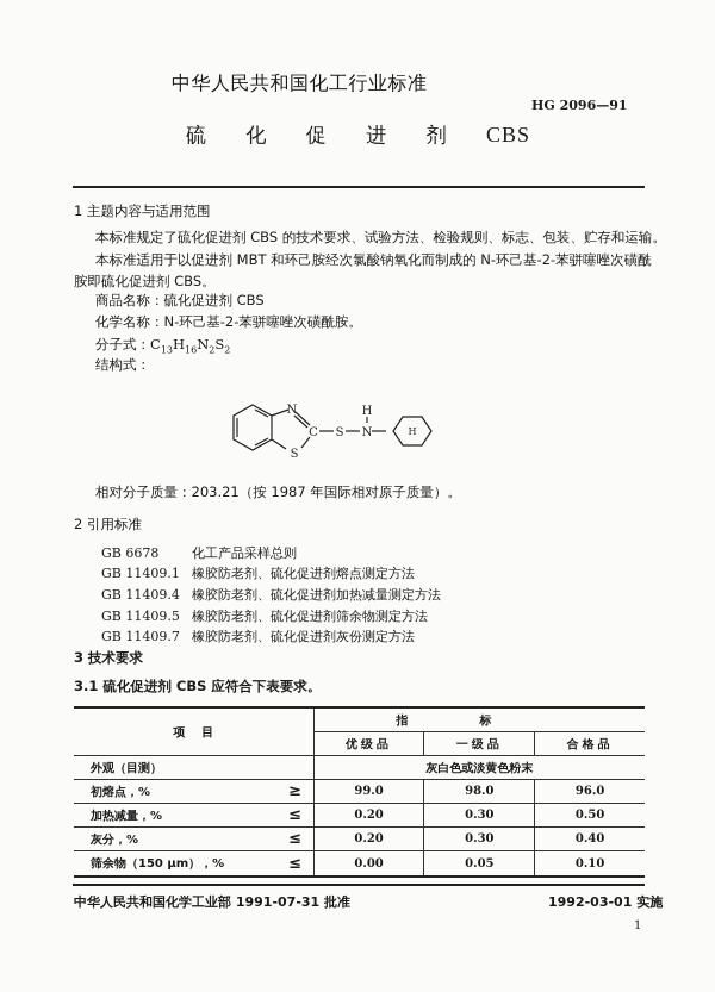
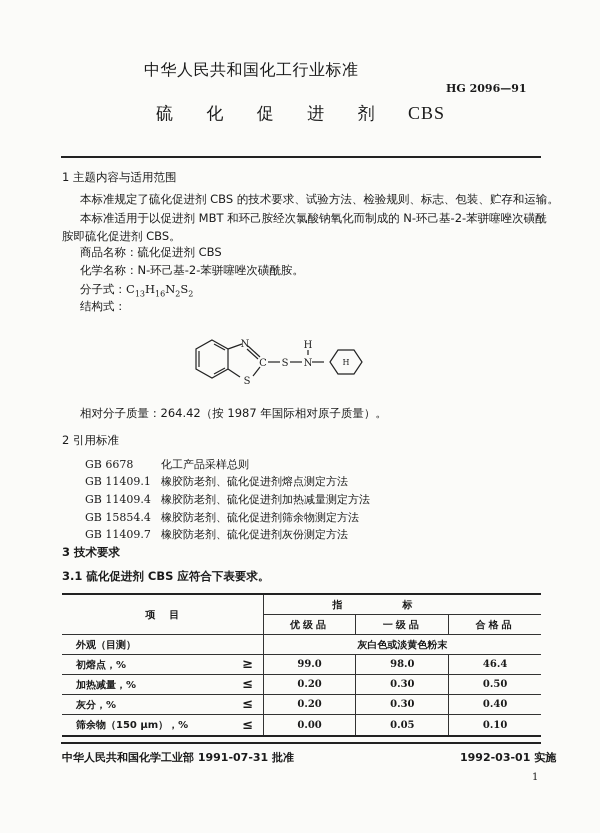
  中华人民共和国化工行业标准
  HG 2096—91
  硫 化 促 进 剂 CBS
  1 主题内容与适用范围
  本标准规定了硫化促进剂 CBS 的技术要求、试验方法、检验规则、标志、包装、贮存和运输。
  本标准适用于以促进剂 MBT 和环己胺经次氯酸钠氧化而制成的 N-环己基-2-苯骈噻唑次磺酰
  胺即硫化促进剂 CBS。
  商品名称：硫化促进剂 CBS
  化学名称：N-环己基-2-苯骈噻唑次磺酰胺。
  分子式：C13H16N2S2
  结构式：
  N
  C
  S
  S
  H
  N
  H
- 相对分子质量：203.21（按 1987 年国际相对原子质量）。
+ 相对分子质量：264.42（按 1987 年国际相对原子质量）。
  2 引用标准
  GB 6678 化工产品采样总则
  GB 11409.1 橡胶防老剂、硫化促进剂熔点测定方法
  GB 11409.4 橡胶防老剂、硫化促进剂加热减量测定方法
- GB 11409.5 橡胶防老剂、硫化促进剂筛余物测定方法
+ GB 15854.4 橡胶防老剂、硫化促进剂筛余物测定方法
  GB 11409.7 橡胶防老剂、硫化促进剂灰份测定方法
  3 技术要求
  3.1 硫化促进剂 CBS 应符合下表要求。
  项 目	指标
  优级品	一级品	合格品
  外观（目测）		灰白色或淡黄色粉末
- 初熔点，%	≥	99.0	98.0	96.0
+ 初熔点，%	≥	99.0	98.0	46.4
  加热减量，%	≤	0.20	0.30	0.50
  灰分，%	≤	0.20	0.30	0.40
  筛余物（150 μm），%	≤	0.00	0.05	0.10
  中华人民共和国化学工业部 1991-07-31 批准
  1992-03-01 实施
  1
